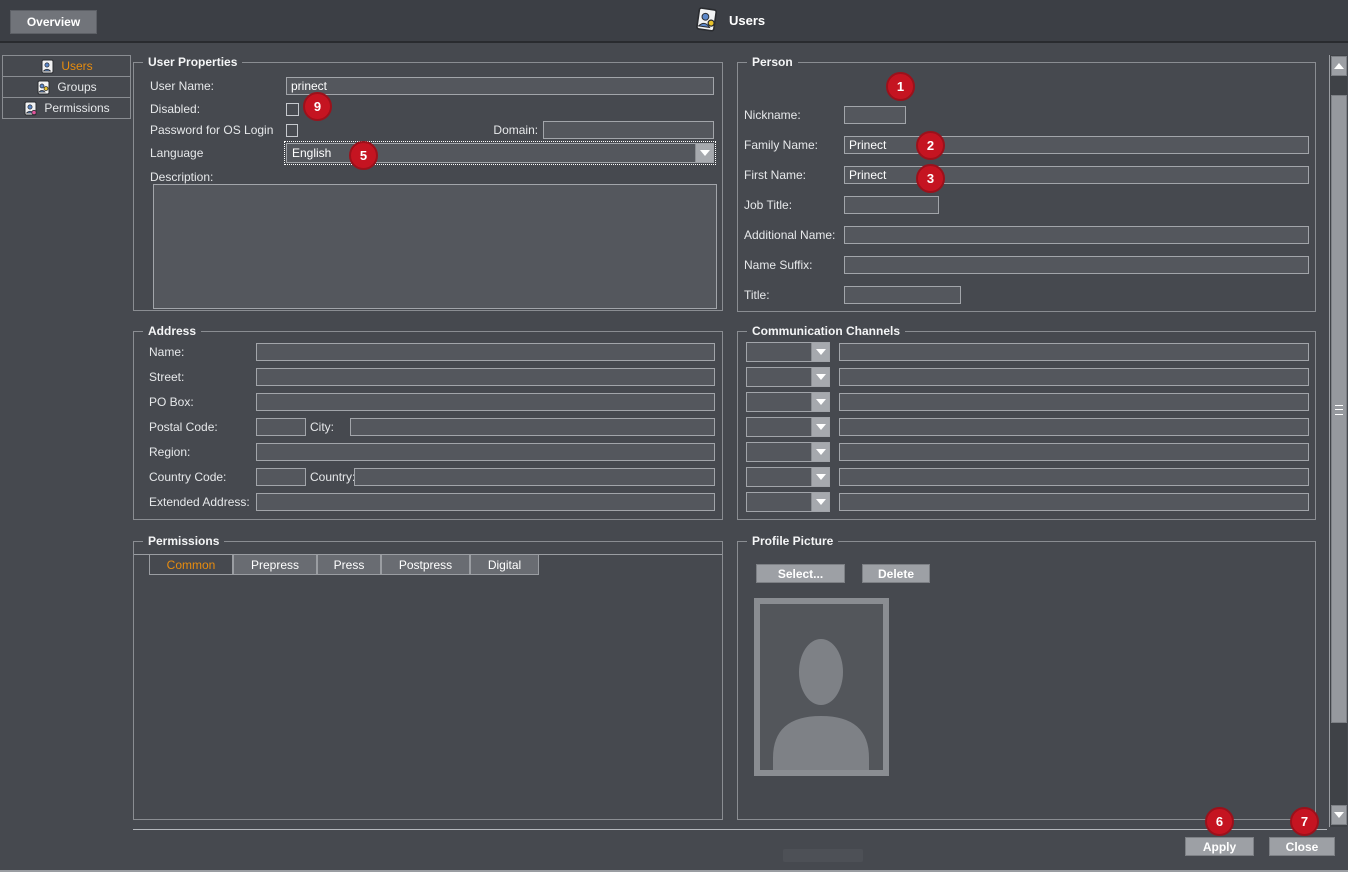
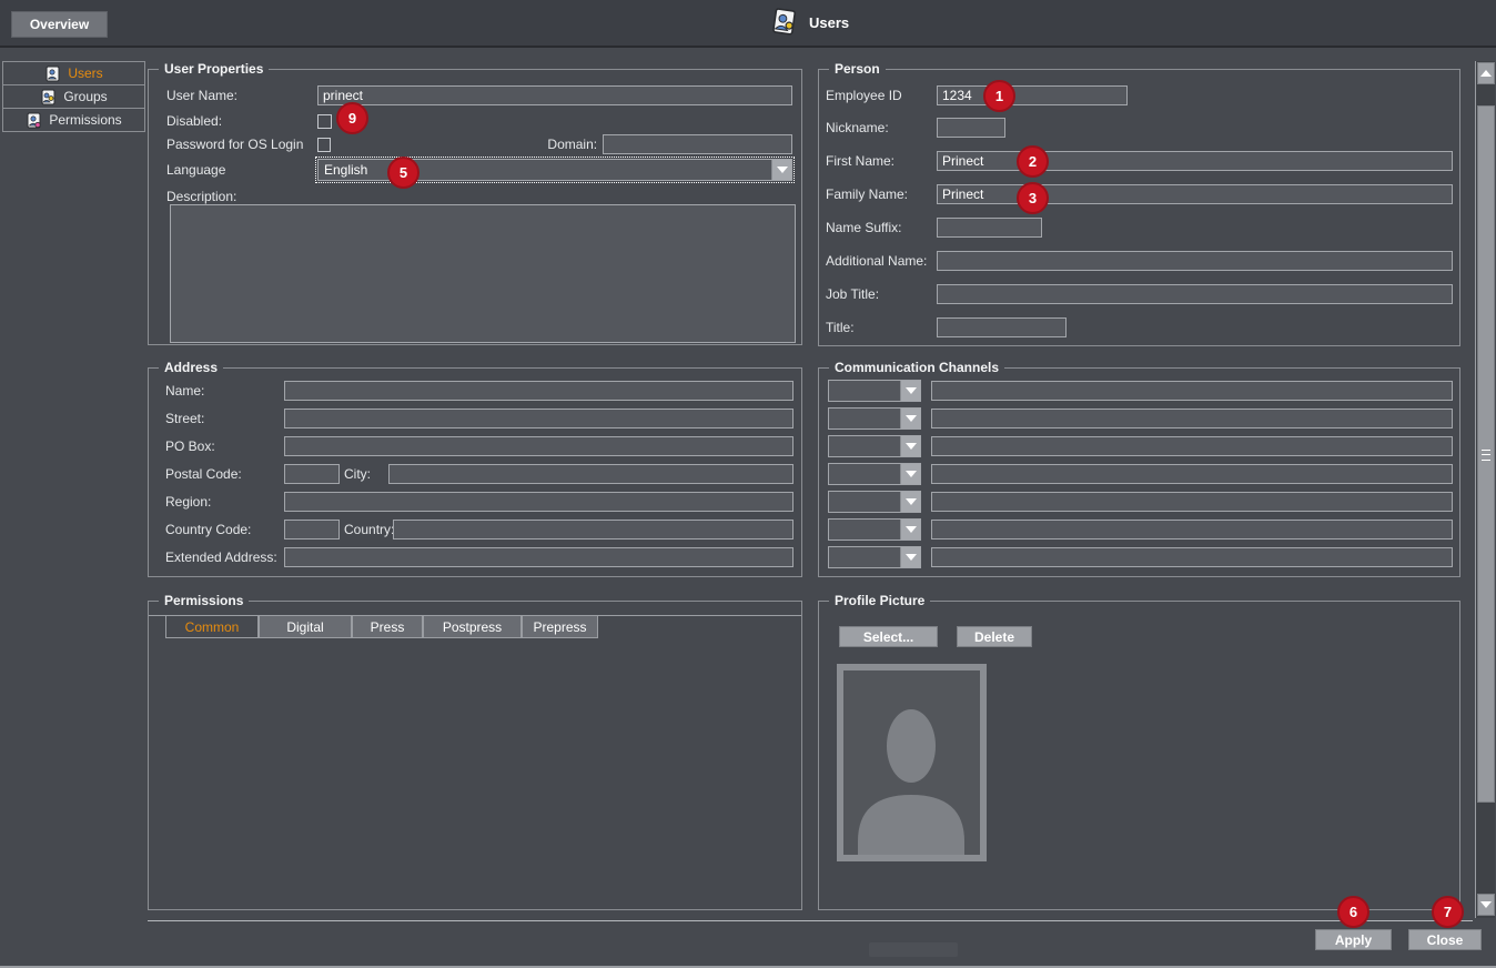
  Overview
  Users
  Users
  Groups
  Permissions
  User Properties
  User Name:
  prinect
  Disabled:
  Password for OS Login
  Domain:
  Language
  English
  Description:
  Person
+ Employee ID
+ 1234
  Nickname:
- Family Name:
+ First Name:
  Prinect
- First Name:
+ Family Name:
  Prinect
- Job Title:
+ Name Suffix:
  Additional Name:
- Name Suffix:
+ Job Title:
  Title:
  Address
  Name:
  Street:
  PO Box:
  Postal Code:
  City:
  Region:
  Country Code:
  Country
  Extended Address:
  Communication Channels
  Permissions
  Common
- Prepress
+ Digital
  Press
  Postpress
- Digital
+ Prepress
  Profile Picture
  Select...
  Delete
  Apply
  Close
  1
  2
  3
  9
  5
  6
  7
